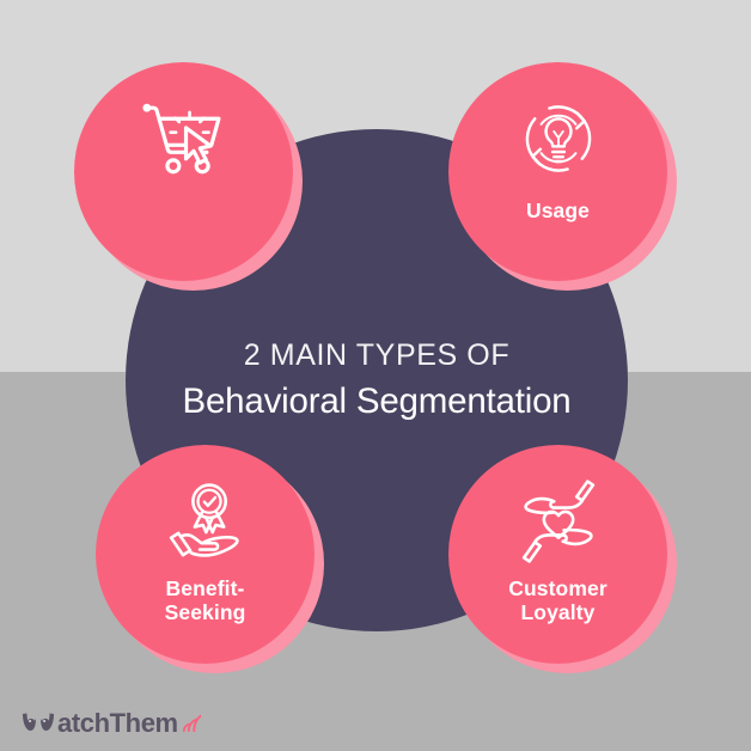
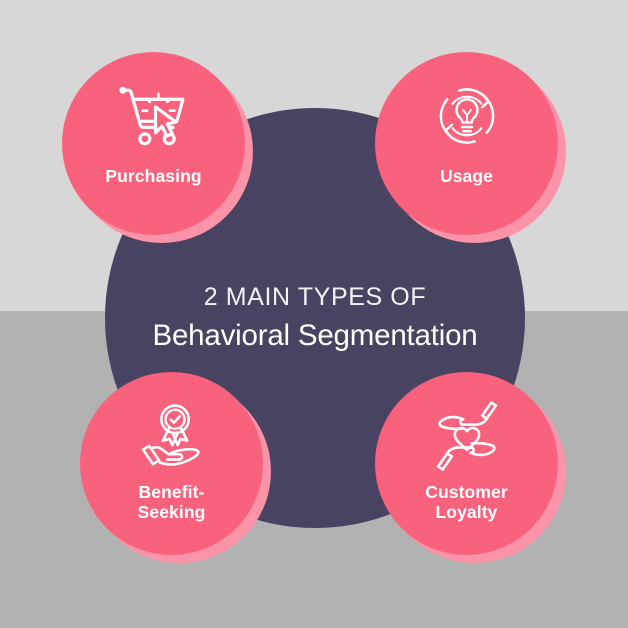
  2 MAIN TYPES OF
  Behavioral Segmentation
+ Purchasing
  Usage
  Benefit-
  Seeking
  Customer
  Loyalty
- atchThem
